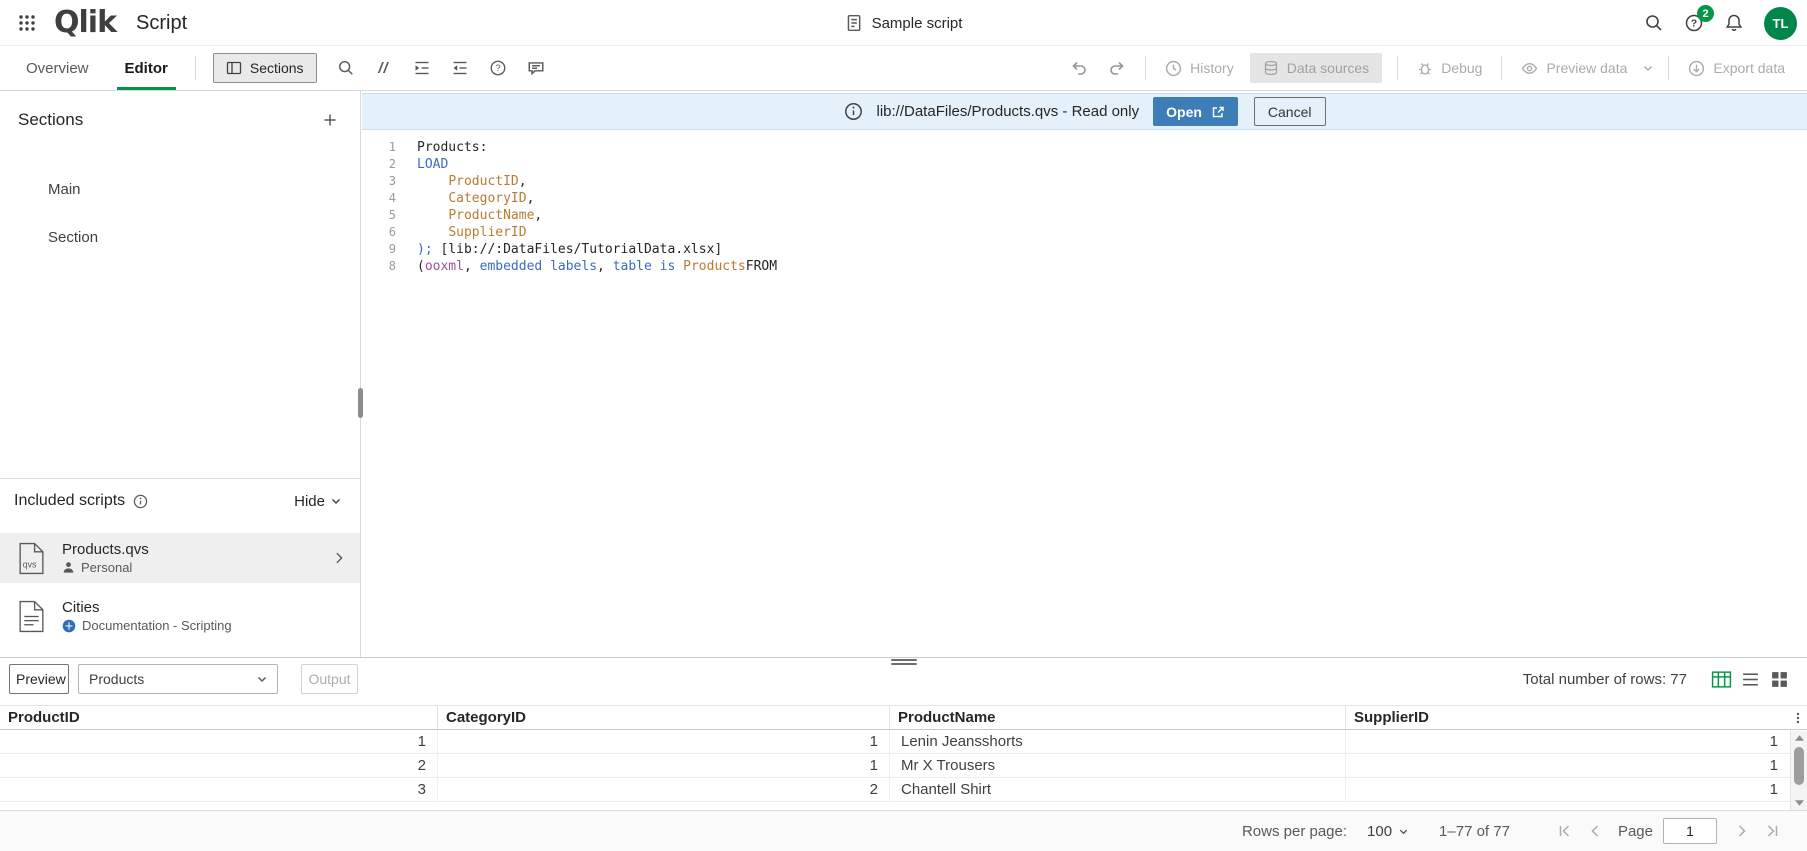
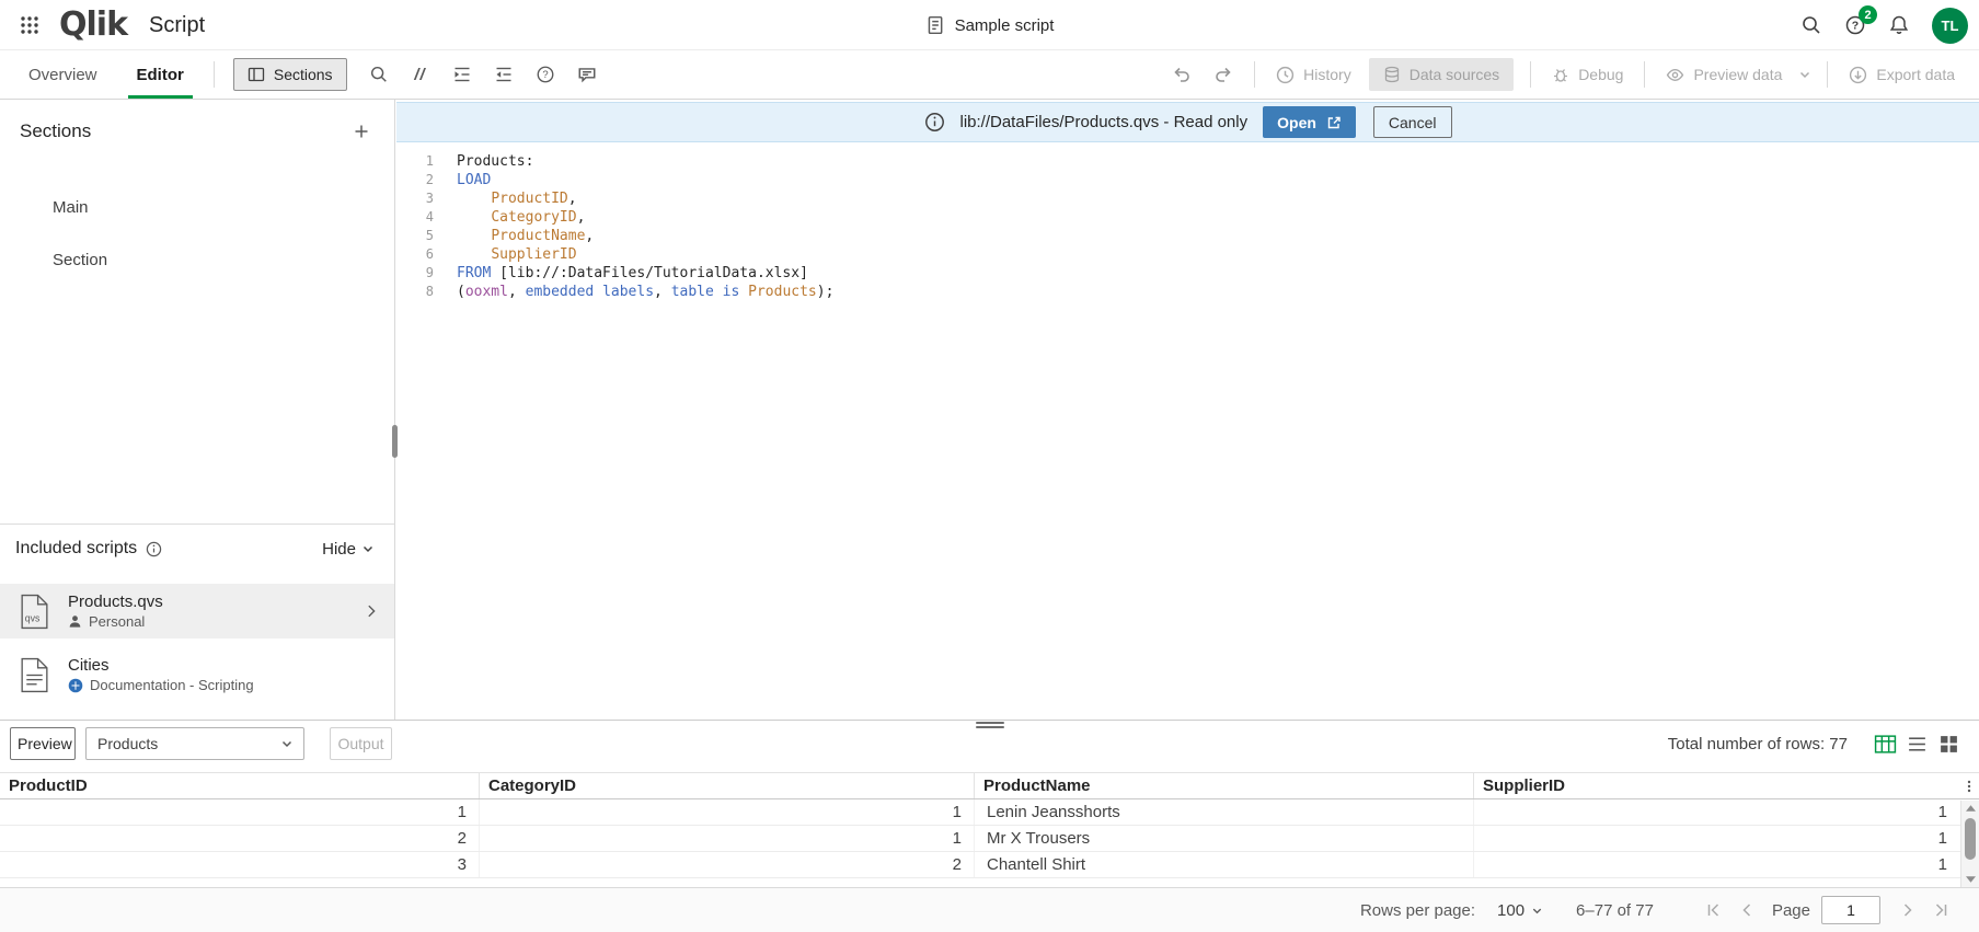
  Qlik
  Script
  Sample script
  ?
  2
  TL
  Overview
  Editor
  Sections
  //
  ?
  History
  Data sources
  Debug
  Preview data
  Export data
  lib://DataFiles/Products.qvs - Read only
  Open
  Cancel
  Sections
  Main
  Section
  Included scripts
  Hide
  qvs
  Products.qvs
  Personal
  Cities
  Documentation - Scripting
  1
  Products:
  2
  LOAD
  3
  ProductID,
  4
  CategoryID,
  5
  ProductName,
  6
  SupplierID
  9
- ); [lib://:DataFiles/TutorialData.xlsx]
+ FROM [lib://:DataFiles/TutorialData.xlsx]
  8
- (ooxml, embedded labels, table is ProductsFROM
+ (ooxml, embedded labels, table is Products);
  Preview
  Products
  Output
  Total number of rows: 77
  ProductID
  CategoryID
  ProductName
  SupplierID
  1
  1
  Lenin Jeansshorts
  1
  2
  1
  Mr X Trousers
  1
  3
  2
  Chantell Shirt
  1
  Rows per page:
  100
- 1–77 of 77
+ 6–77 of 77
  Page
  1
